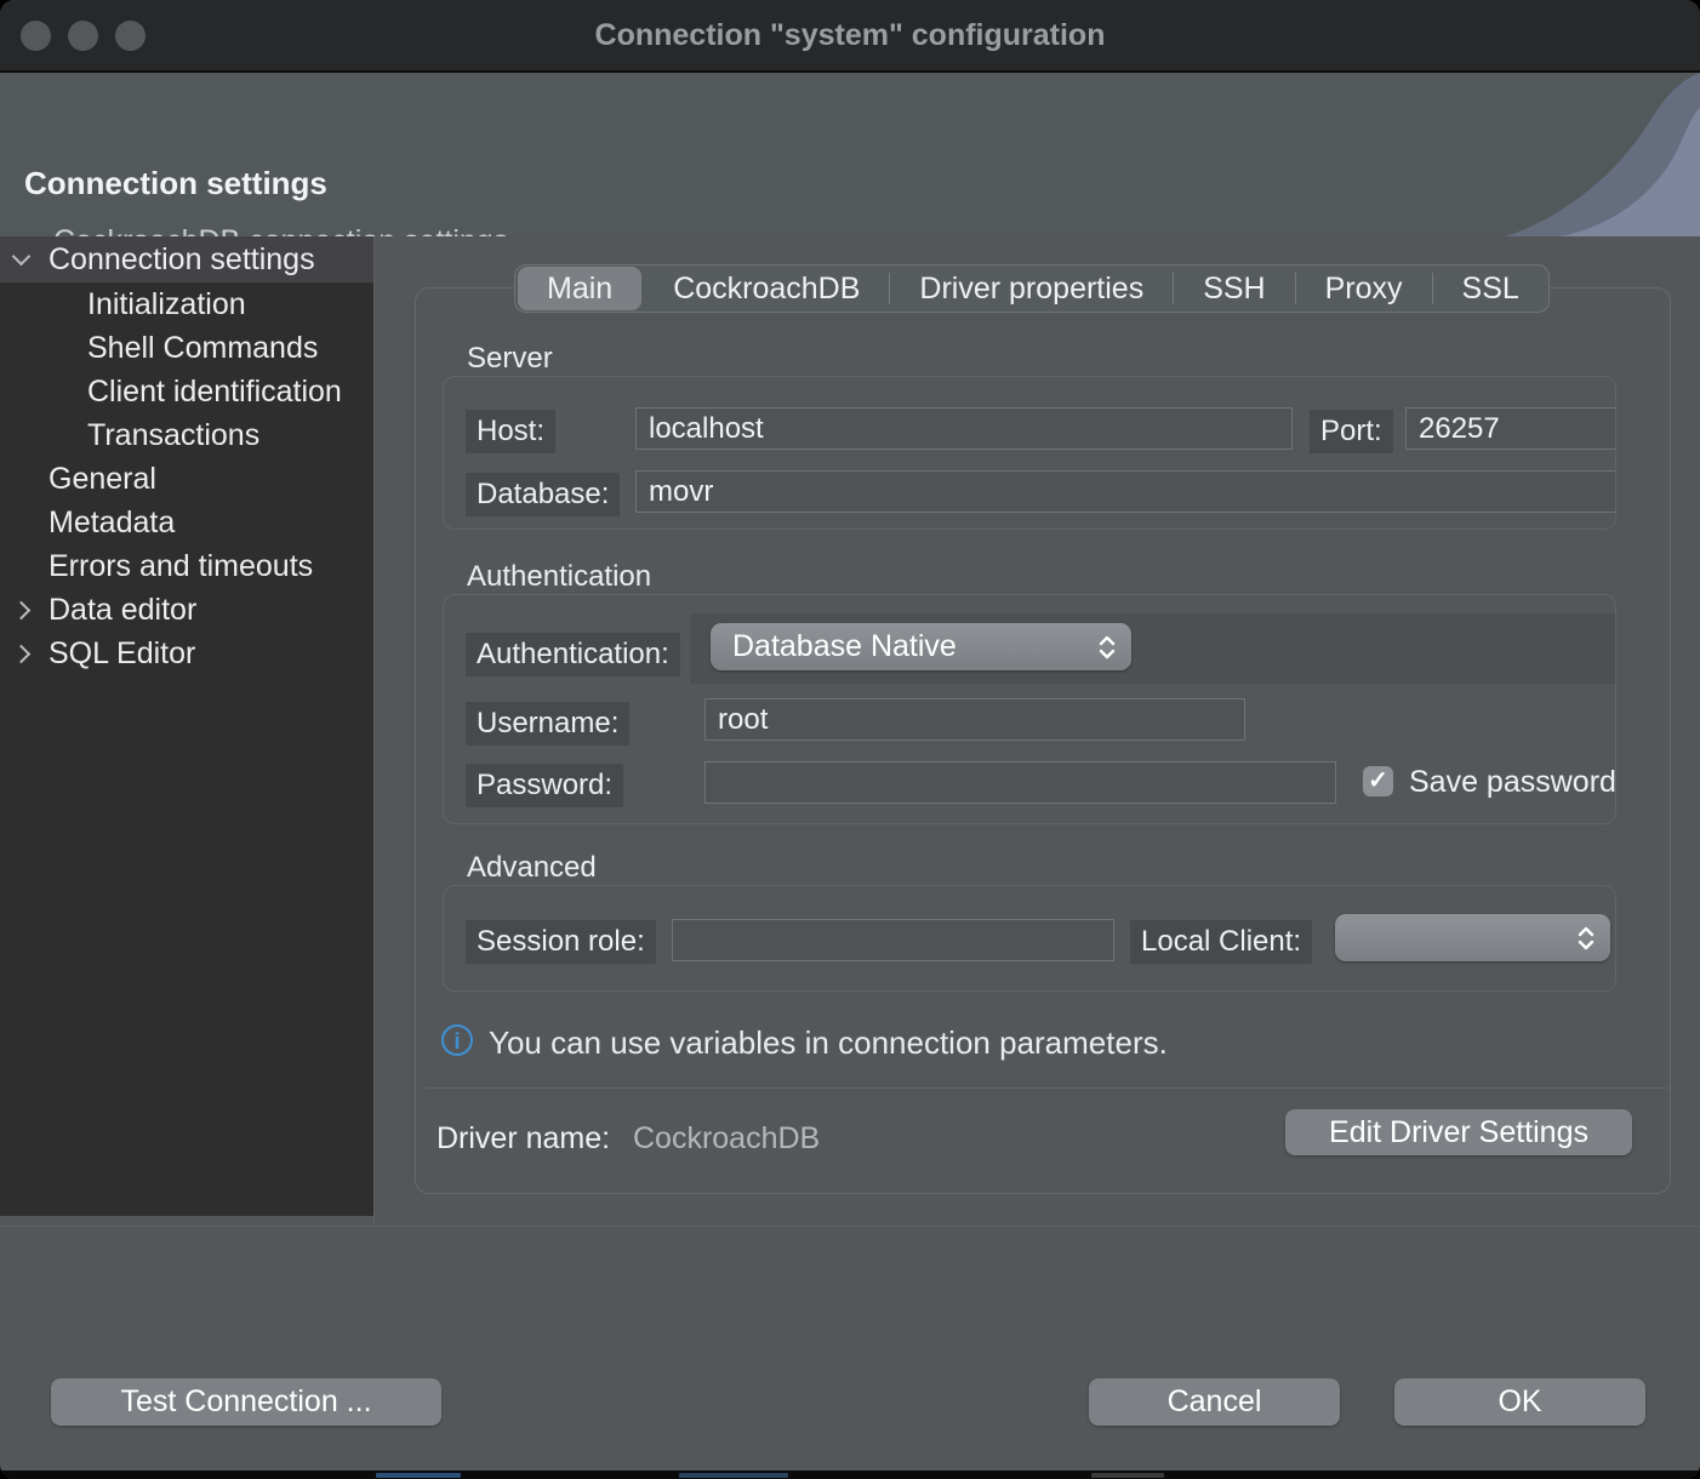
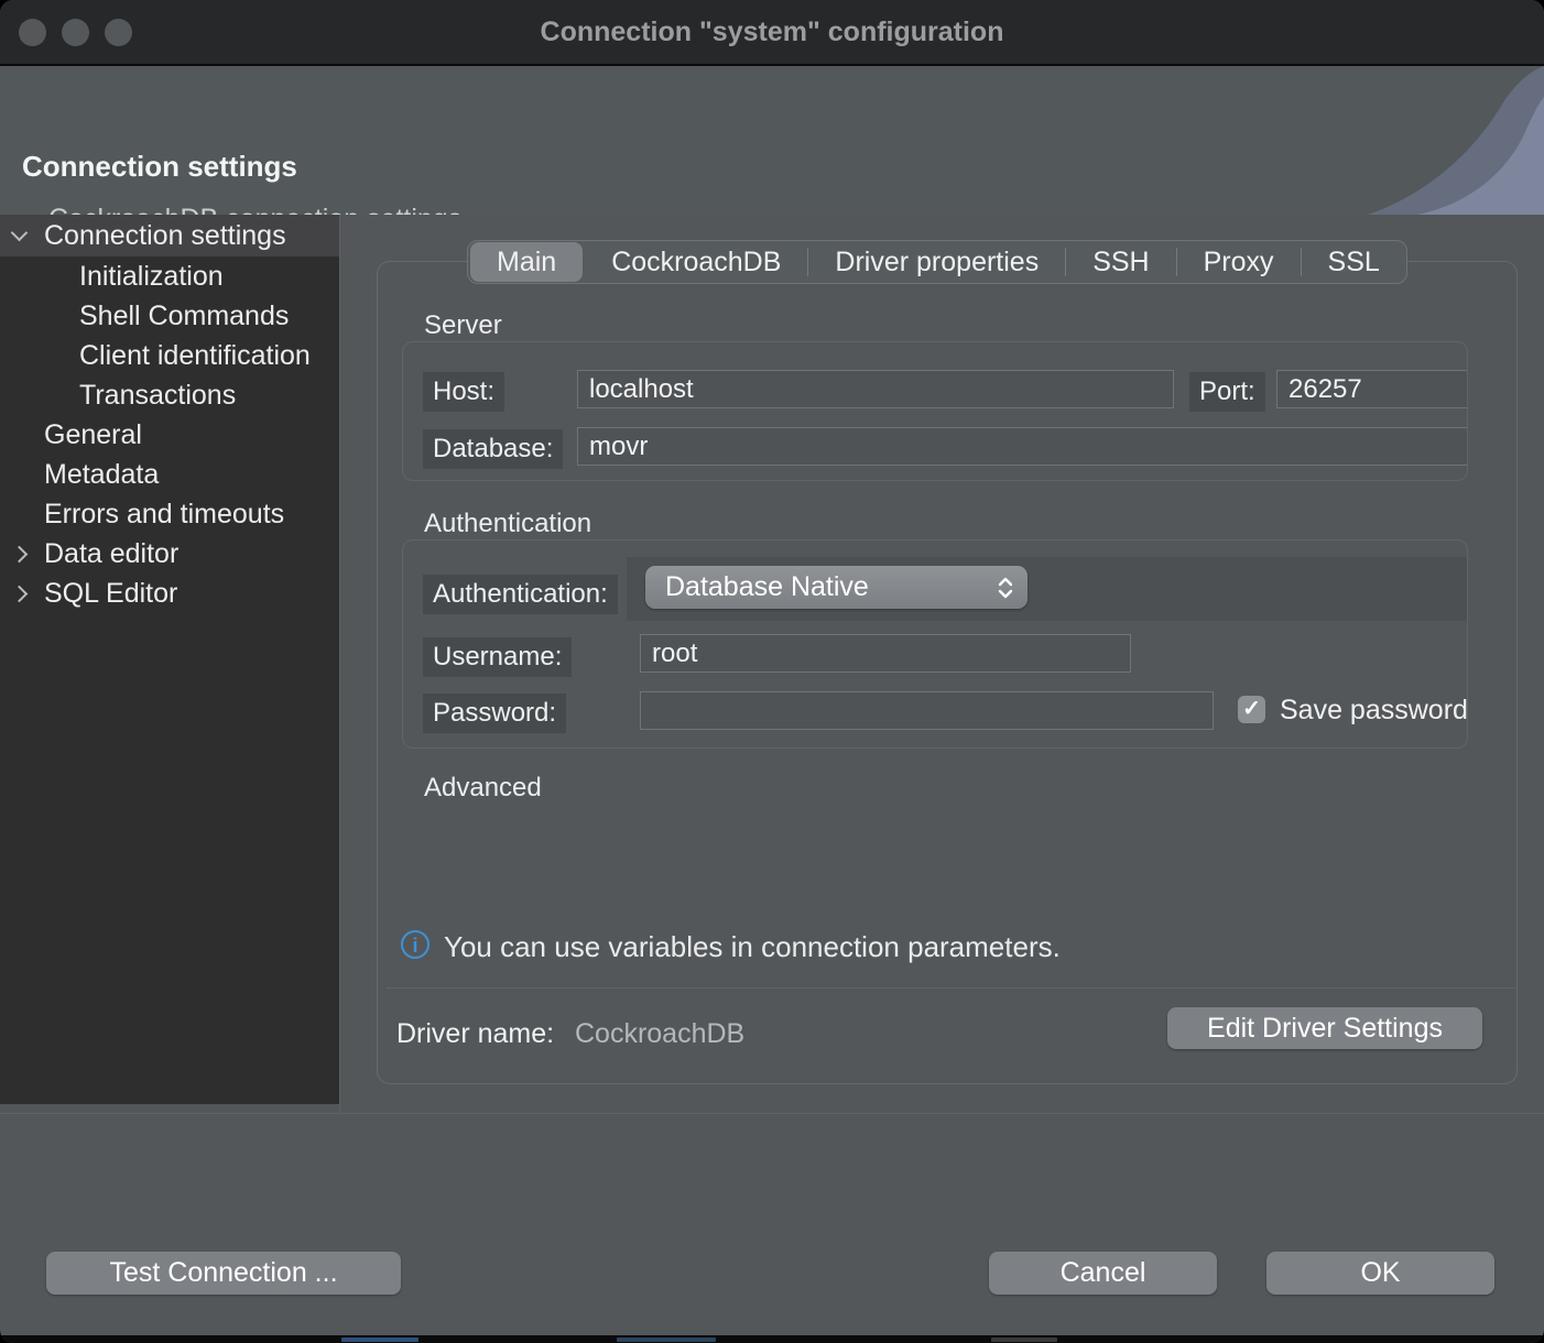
  Connection "system" configuration
  Connection settings
  Connection settings
  Initialization
  Shell Commands
  Client identification
  Transactions
  General
  Metadata
  Errors and timeouts
  Data editor
  SQL Editor
  Main
  CockroachDB
  Driver properties
  SSH
  Proxy
  SSL
  Server
  Host:
  localhost
  Port:
  26257
  Database:
  movr
  Authentication
  Authentication:
  Database Native
  Username:
  root
  Password:
  ✓
  Save password
  Advanced
- Session role:
- Local Client:
  i
  You can use variables in connection parameters.
  Driver name:
  CockroachDB
  Edit Driver Settings
  Test Connection ...
  Cancel
  OK
